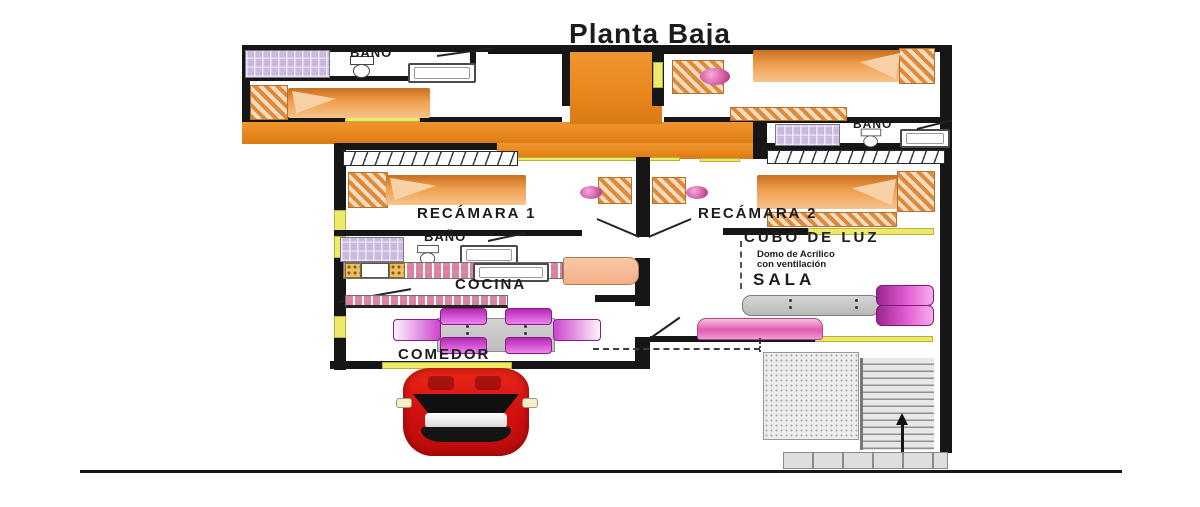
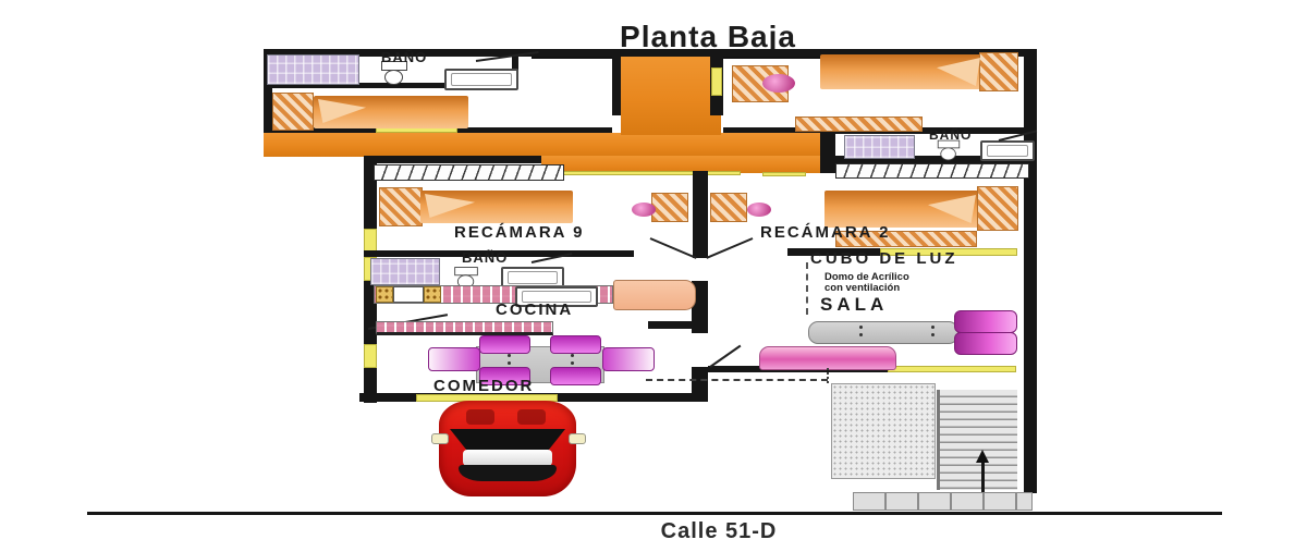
  Planta Baja
  BAÑO
  BAÑO
- RECÁMARA 1
+ RECÁMARA 9
  RECÁMARA 2
  BAÑO
  COCINA
  COMEDOR
  CUBO DE LUZ
  Domo de Acrílico
  con ventilación
  SALA
+ Calle 51-D
